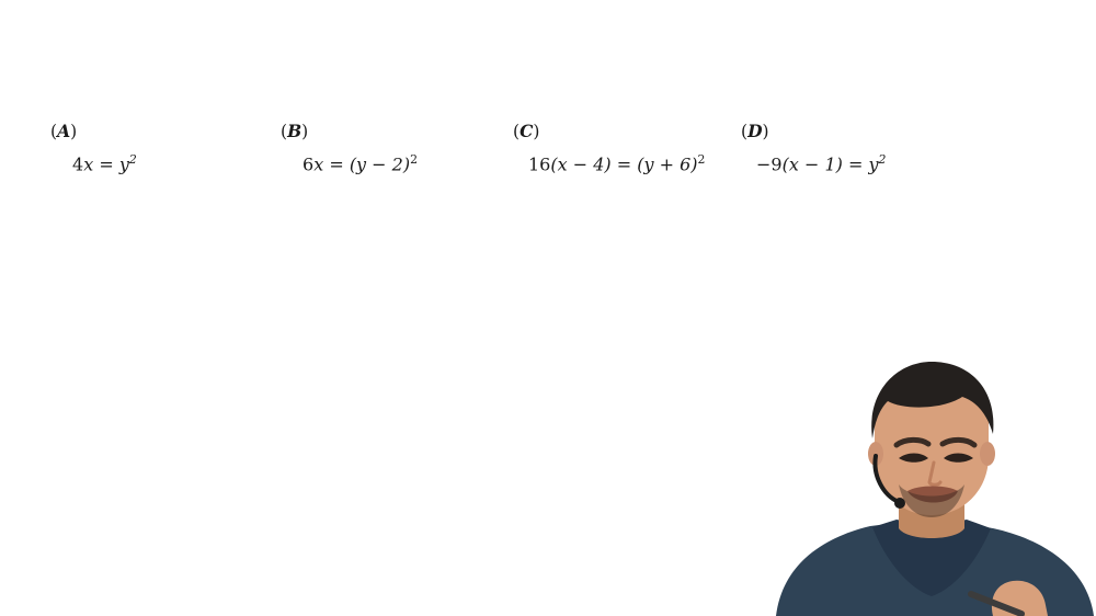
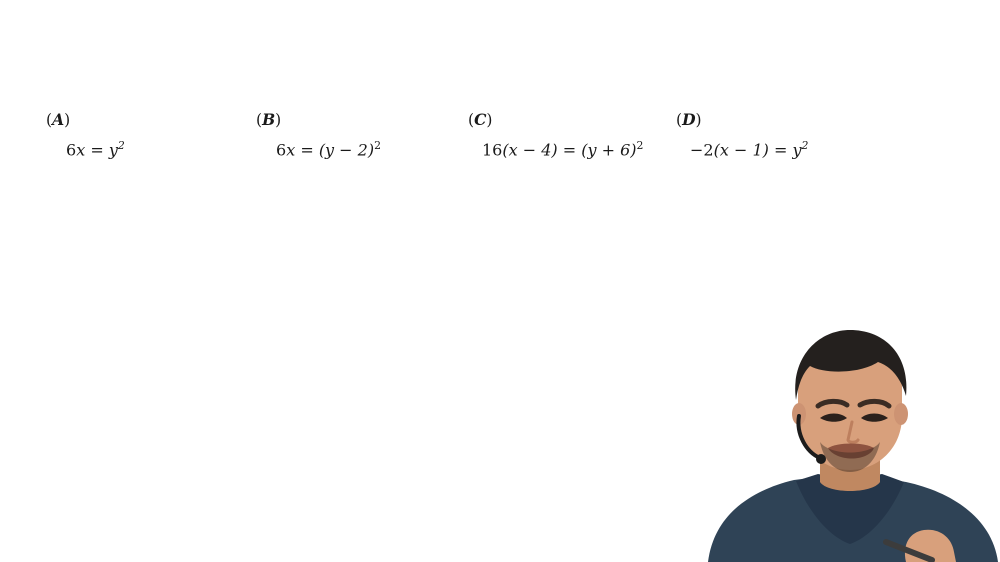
  (A)
- 4x = y2
+ 6x = y2
  (B)
  6x = (y − 2)2
  (C)
  16(x − 4) = (y + 6)2
  (D)
- −9(x − 1) = y2
+ −2(x − 1) = y2
